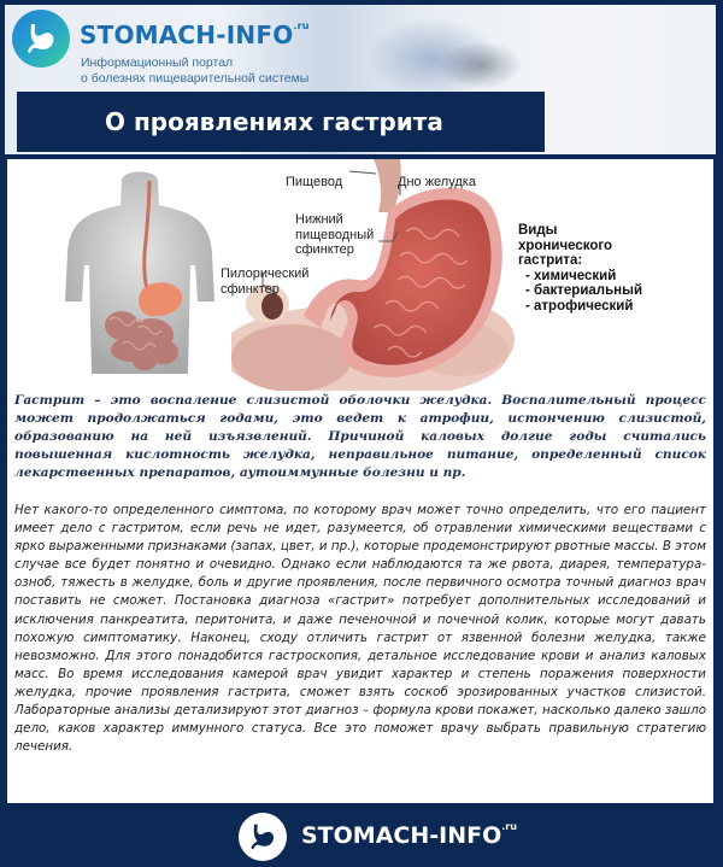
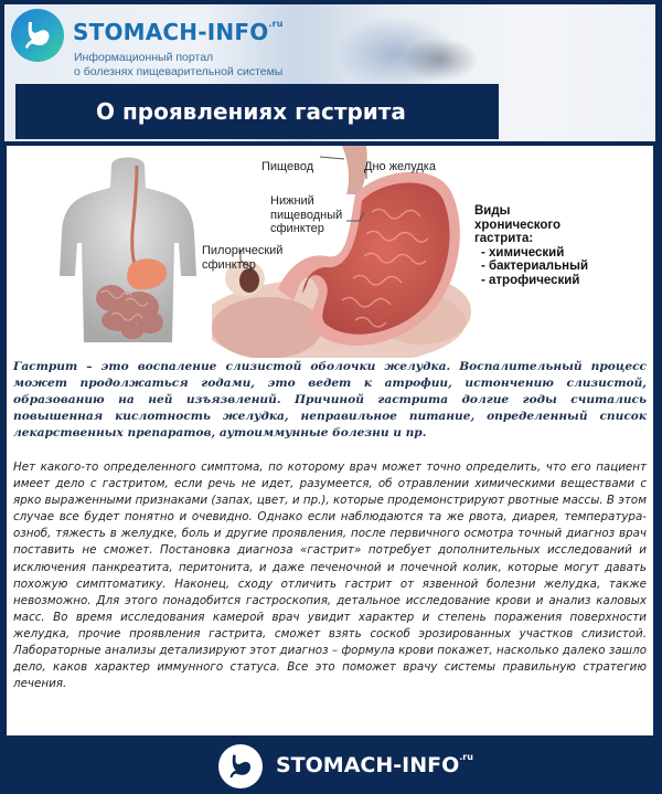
  STOMACH-INFO.ru
  Информационный портал
  о болезнях пищеварительной системы
  О проявлениях гастрита
  Пищевод
  Дно желудка
  Нижний
  пищеводный
  сфинктер
  Пилорический
  сфинктер
  Виды
  хронического
  гастрита:
  - химический
  - бактериальный
  - атрофический
- Гастрит – это воспаление слизистой оболочки желудка. Воспалительный процесс может продолжаться годами, это ведет к атрофии, истончению слизистой, образованию на ней изъязвлений. Причиной каловых долгие годы считались повышенная кислотность желудка, неправильное питание, определенный список лекарственных препаратов, аутоиммунные болезни и пр.
+ Гастрит – это воспаление слизистой оболочки желудка. Воспалительный процесс может продолжаться годами, это ведет к атрофии, истончению слизистой, образованию на ней изъязвлений. Причиной гастрита долгие годы считались повышенная кислотность желудка, неправильное питание, определенный список лекарственных препаратов, аутоиммунные болезни и пр.
- Нет какого-то определенного симптома, по которому врач может точно определить, что его пациент имеет дело с гастритом, если речь не идет, разумеется, об отравлении химическими веществами с ярко выраженными признаками (запах, цвет, и пр.), которые продемонстрируют рвотные массы. В этом случае все будет понятно и очевидно. Однако если наблюдаются та же рвота, диарея, температура-озноб, тяжесть в желудке, боль и другие проявления, после первичного осмотра точный диагноз врач поставить не сможет. Постановка диагноза «гастрит» потребует дополнительных исследований и исключения панкреатита, перитонита, и даже печеночной и почечной колик, которые могут давать похожую симптоматику. Наконец, сходу отличить гастрит от язвенной болезни желудка, также невозможно. Для этого понадобится гастроскопия, детальное исследование крови и анализ каловых масс. Во время исследования камерой врач увидит характер и степень поражения поверхности желудка, прочие проявления гастрита, сможет взять соскоб эрозированных участков слизистой. Лабораторные анализы детализируют этот диагноз – формула крови покажет, насколько далеко зашло дело, каков характер иммунного статуса. Все это поможет врачу выбрать правильную стратегию лечения.
+ Нет какого-то определенного симптома, по которому врач может точно определить, что его пациент имеет дело с гастритом, если речь не идет, разумеется, об отравлении химическими веществами с ярко выраженными признаками (запах, цвет, и пр.), которые продемонстрируют рвотные массы. В этом случае все будет понятно и очевидно. Однако если наблюдаются та же рвота, диарея, температура-озноб, тяжесть в желудке, боль и другие проявления, после первичного осмотра точный диагноз врач поставить не сможет. Постановка диагноза «гастрит» потребует дополнительных исследований и исключения панкреатита, перитонита, и даже печеночной и почечной колик, которые могут давать похожую симптоматику. Наконец, сходу отличить гастрит от язвенной болезни желудка, также невозможно. Для этого понадобится гастроскопия, детальное исследование крови и анализ каловых масс. Во время исследования камерой врач увидит характер и степень поражения поверхности желудка, прочие проявления гастрита, сможет взять соскоб эрозированных участков слизистой. Лабораторные анализы детализируют этот диагноз – формула крови покажет, насколько далеко зашло дело, каков характер иммунного статуса. Все это поможет врачу системы правильную стратегию лечения.
  STOMACH-INFO.ru
